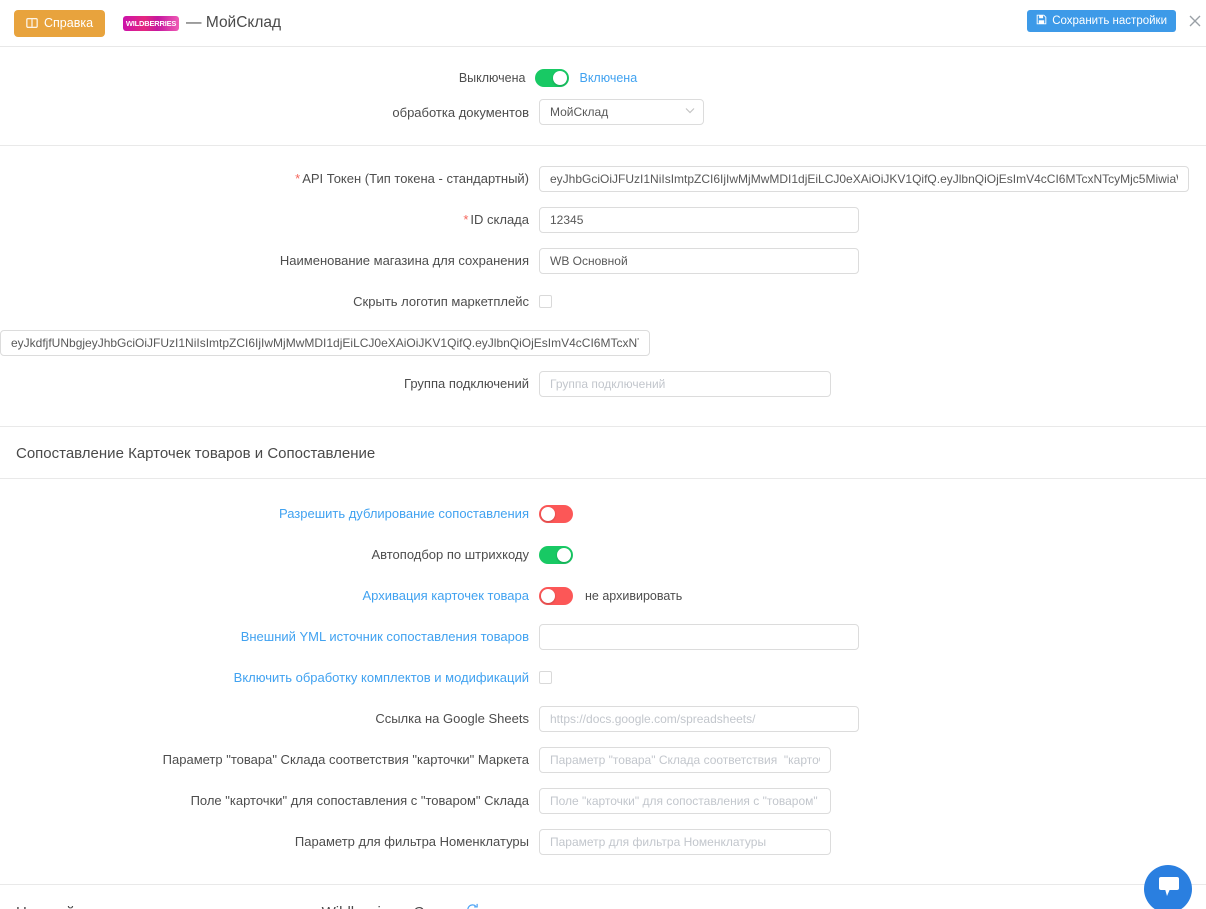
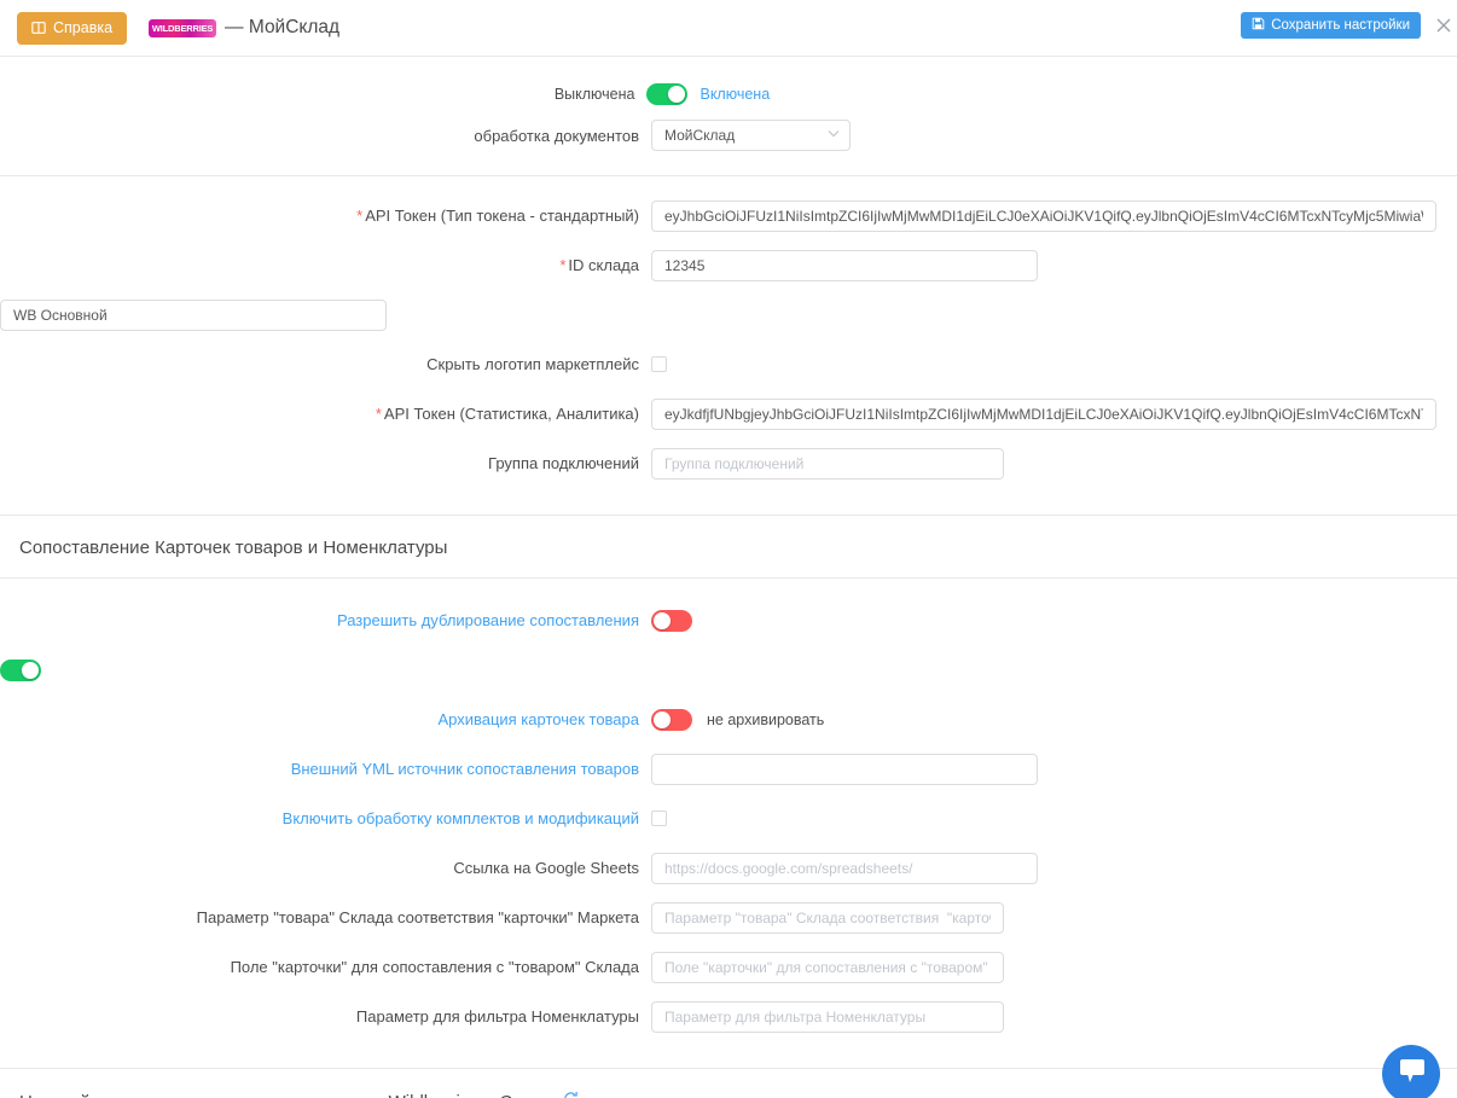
  Справка
  WILDBERRIES
  — МойСклад
  Сохранить настройки
  Выключена
  Включена
  обработка документов
  МойСклад
  * API Токен (Тип токена - стандартный)
  eyJhbGciOiJFUzI1NiIsImtpZCI6IjIwMjMwMDI1djEiLCJ0eXAiOiJKV1QifQ.eyJlbnQiOjEsImV4cCI6MTcxNTcyMjc5Miwia
  * ID склада
  12345
- Наименование магазина для сохранения
  WB Основной
  Скрыть логотип маркетплейс
+ * API Токен (Статистика, Аналитика)
  eyJkdfjfUNbgjeyJhbGciOiJFUzI1NiIsImtpZCI6IjIwMjMwMDI1djEiLCJ0eXAiOiJKV1QifQ.eyJlbnQiOjEsImV4cCI6MTcxN
  Группа подключений
  Группа подключений
- Сопоставление Карточек товаров и Сопоставление
+ Сопоставление Карточек товаров и Номенклатуры
  Разрешить дублирование сопоставления
- Автоподбор по штрихкоду
  Архивация карточек товара
  не архивировать
  Внешний YML источник сопоставления товаров
  Включить обработку комплектов и модификаций
  Ссылка на Google Sheets
  https://docs.google.com/spreadsheets/
  Параметр "товара" Склада соответствия "карточки" Маркета
  Параметр "товара" Склада соответствия "карто
  Поле "карточки" для сопоставления с "товаром" Склада
  Поле "карточки" для сопоставления с "товаром"
  Параметр для фильтра Номенклатуры
  Параметр для фильтра Номенклатуры
